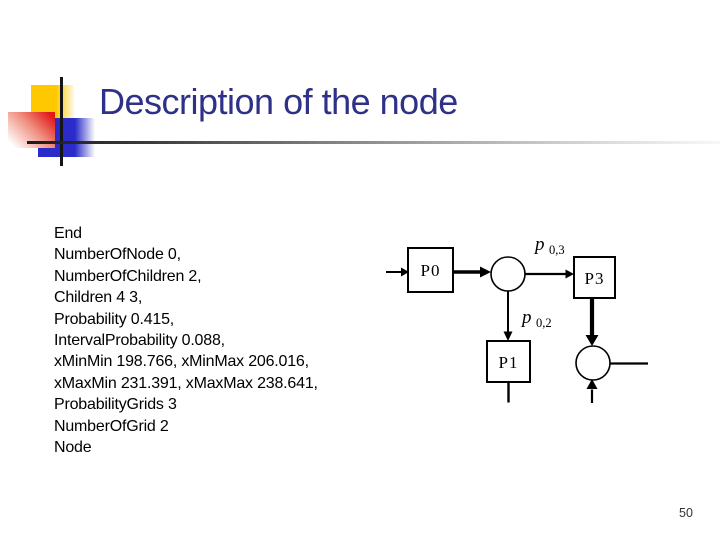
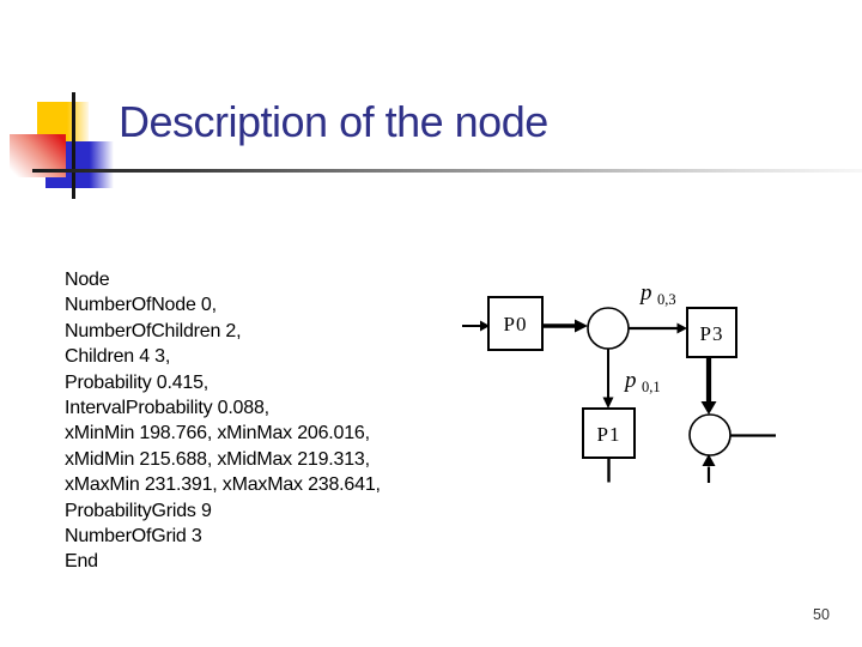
  Description of the node
- End
+ Node
  NumberOfNode 0,
  NumberOfChildren 2,
  Children 4 3,
  Probability 0.415,
  IntervalProbability 0.088,
  xMinMin 198.766, xMinMax 206.016,
+ xMidMin 215.688, xMidMax 219.313,
  xMaxMin 231.391, xMaxMax 238.641,
- ProbabilityGrids 3
+ ProbabilityGrids 9
- NumberOfGrid 2
+ NumberOfGrid 3
- Node
+ End
  P0
  p 0,3
- p 0,2
+ p 0,1
  P3
  P1
  50
